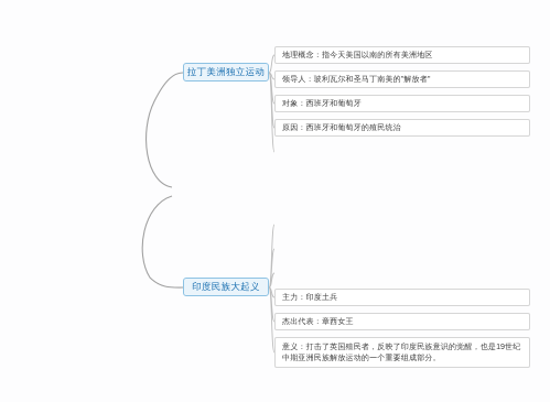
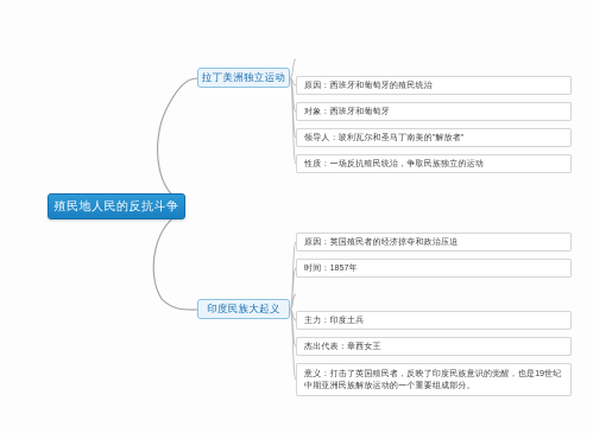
+ 殖民地人民的反抗斗争
  拉丁美洲独立运动
  印度民族大起义
- 地理概念：指今天美国以南的所有美洲地区
- 领导人：玻利瓦尔和圣马丁南美的"解放者"
+ 原因：西班牙和葡萄牙的殖民统治
  对象：西班牙和葡萄牙
- 原因：西班牙和葡萄牙的殖民统治
+ 领导人：玻利瓦尔和圣马丁南美的"解放者"
+ 性质：一场反抗殖民统治，争取民族独立的运动
+ 原因：英国殖民者的经济掠夺和政治压迫
+ 时间：1857年
  主力：印度土兵
  杰出代表：章西女王
  意义：打击了英国殖民者，反映了印度民族意识的觉醒，也是19世纪中期亚洲民族解放运动的一个重要组成部分。
